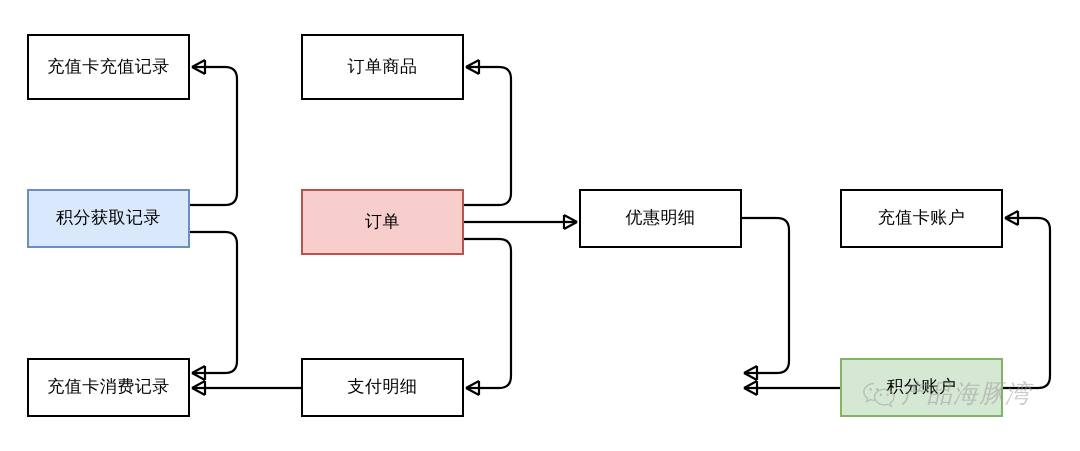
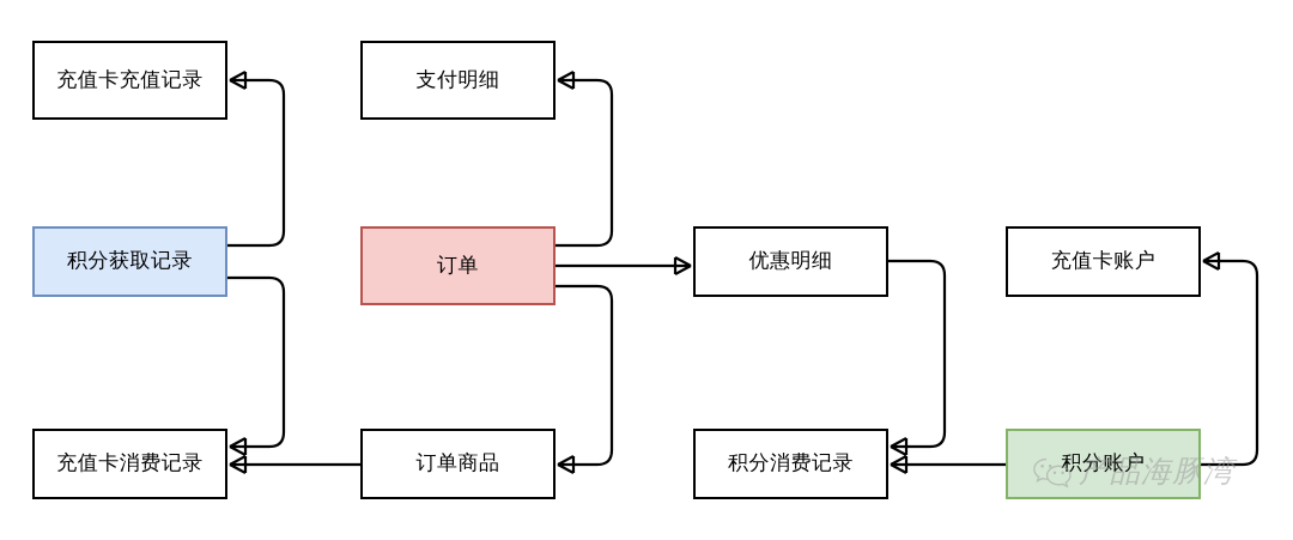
  充值卡充值记录
- 订单商品
+ 支付明细
  积分获取记录
  订单
  优惠明细
  充值卡账户
  充值卡消费记录
- 支付明细
+ 订单商品
+ 积分消费记录
  积分账户
  产品海豚湾
